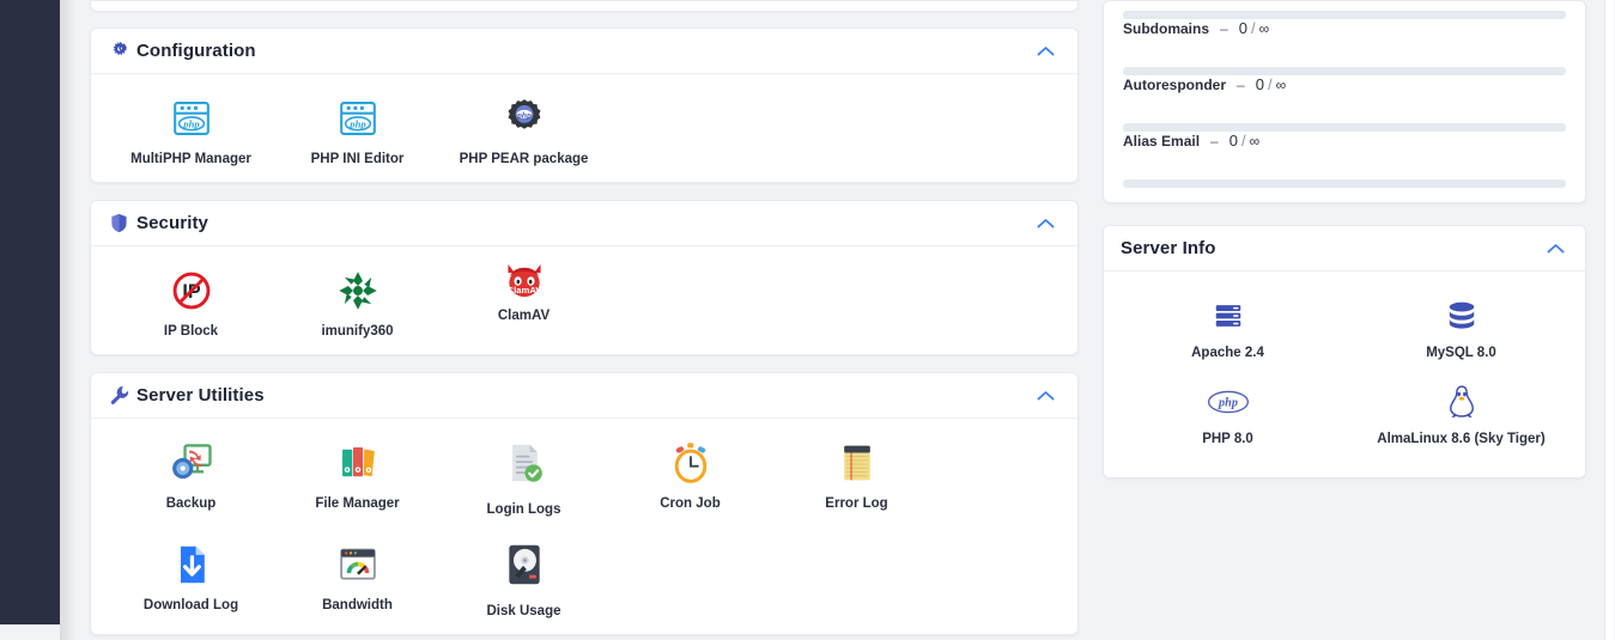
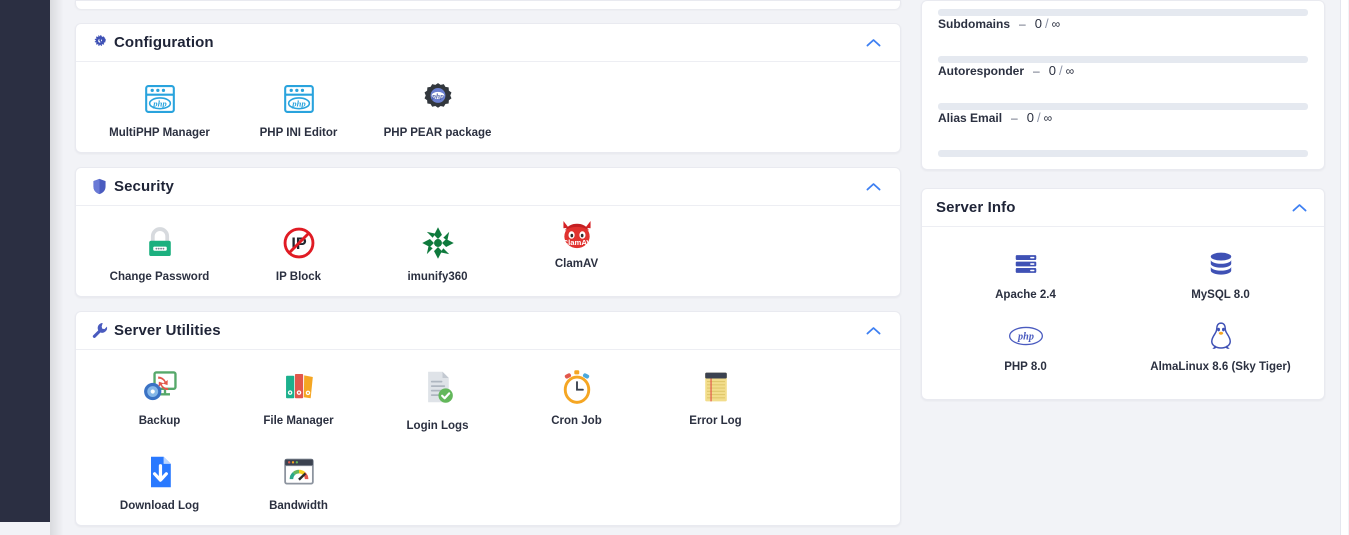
  Configuration
  php
  MultiPHP Manager
  php
  PHP INI Editor
  php
  PHP PEAR package
  Security
+ Change Password
  IP
  IP Block
  imunify360
  ClamAV
  ClamAV
  Server Utilities
  Backup
  File Manager
  Login Logs
  Cron Job
  Error Log
  Download Log
  Bandwidth
- Disk Usage
  Subdomains
  –
  0 / ∞
  Autoresponder
  –
  0 / ∞
  Alias Email
  –
  0 / ∞
  Server Info
  Apache 2.4
  MySQL 8.0
  php
  PHP 8.0
  AlmaLinux 8.6 (Sky Tiger)
